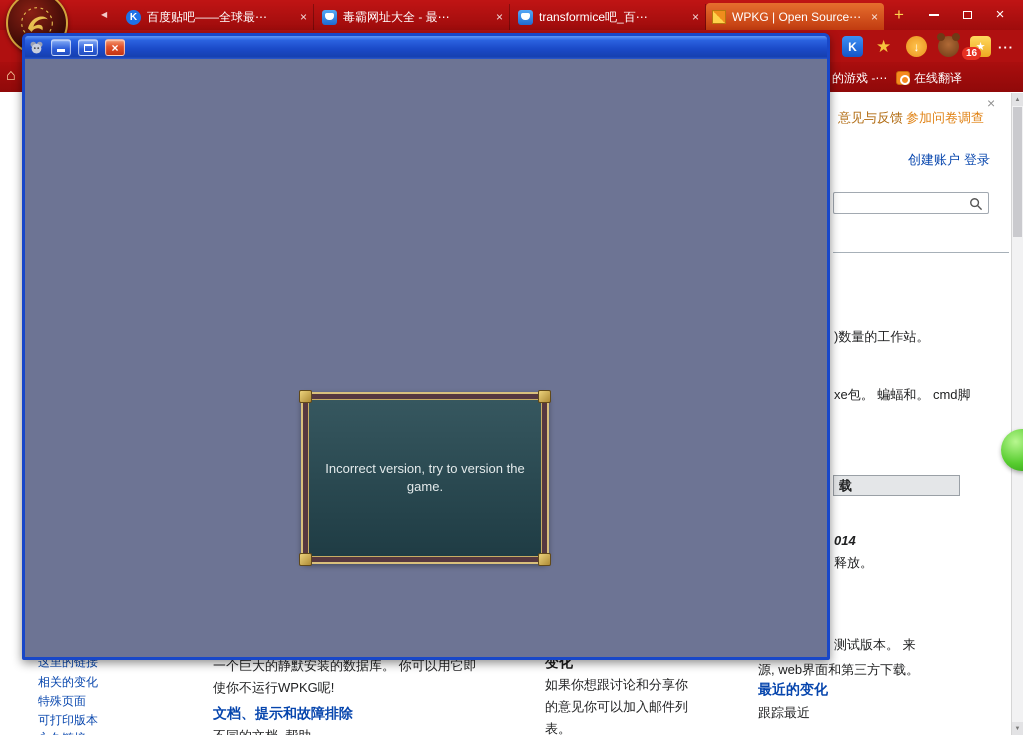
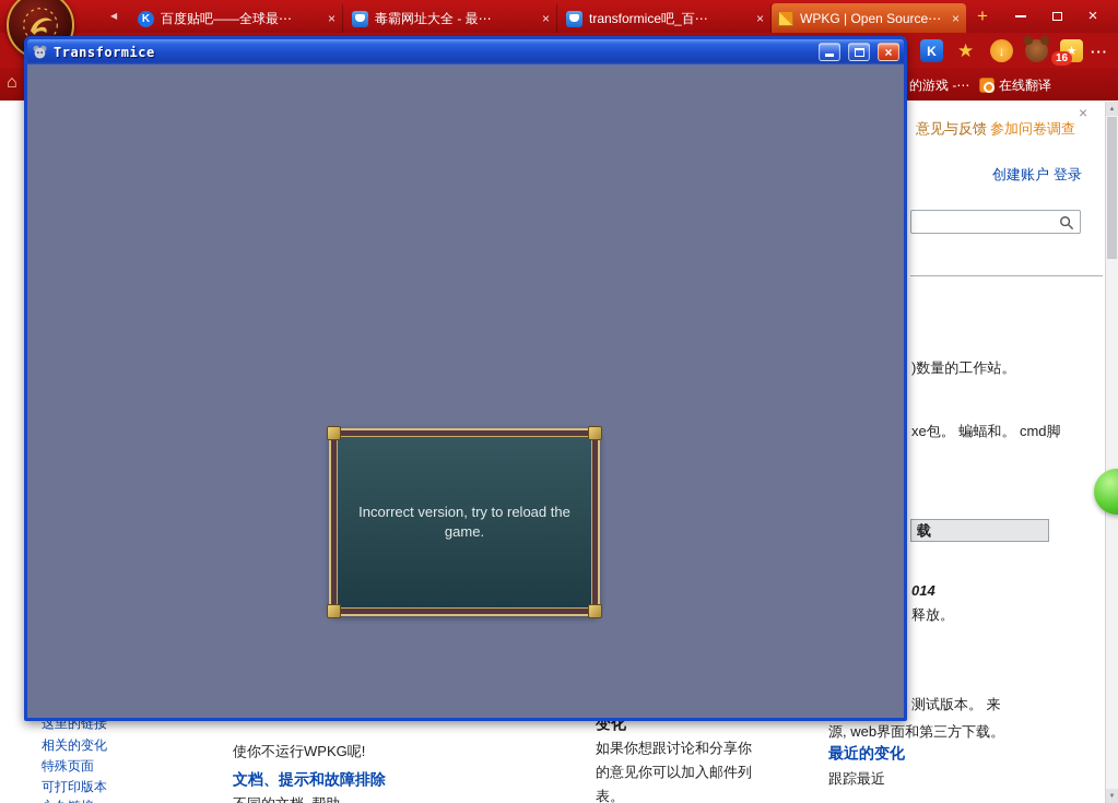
  ×
  意见与反馈
  参加问卷调查
  创建账户
  登录
  )数量的工作站。
  xe包。 蝙蝠和。 cmd脚
  载
  014
  释放。
  测试版本。 来
  源, web界面和第三方下载。
  最近的变化
  跟踪最近
  这里的链接
  相关的变化
  特殊页面
  可打印版本
- 一个巨大的静默安装的数据库。 你可以用它即
  使你不运行WPKG呢!
  文档、提示和故障排除
  变化
  如果你想跟讨论和分享你
  的意见你可以加入邮件列
  表。
  ◀
  K
  百度贴吧——全球最⋯
  ×
  毒霸网址大全 - 最⋯
  ×
  transformice吧_百⋯
  ×
  WPKG | Open Source⋯
  ×
  +
  ×
  K
  ★
  ↓
  ★
  16
  ···
  ⌂
  的游戏 -⋯
  在线翻译
+ Transformice
  ×
- Incorrect version, try to version the
+ Incorrect version, try to reload the
  game.
